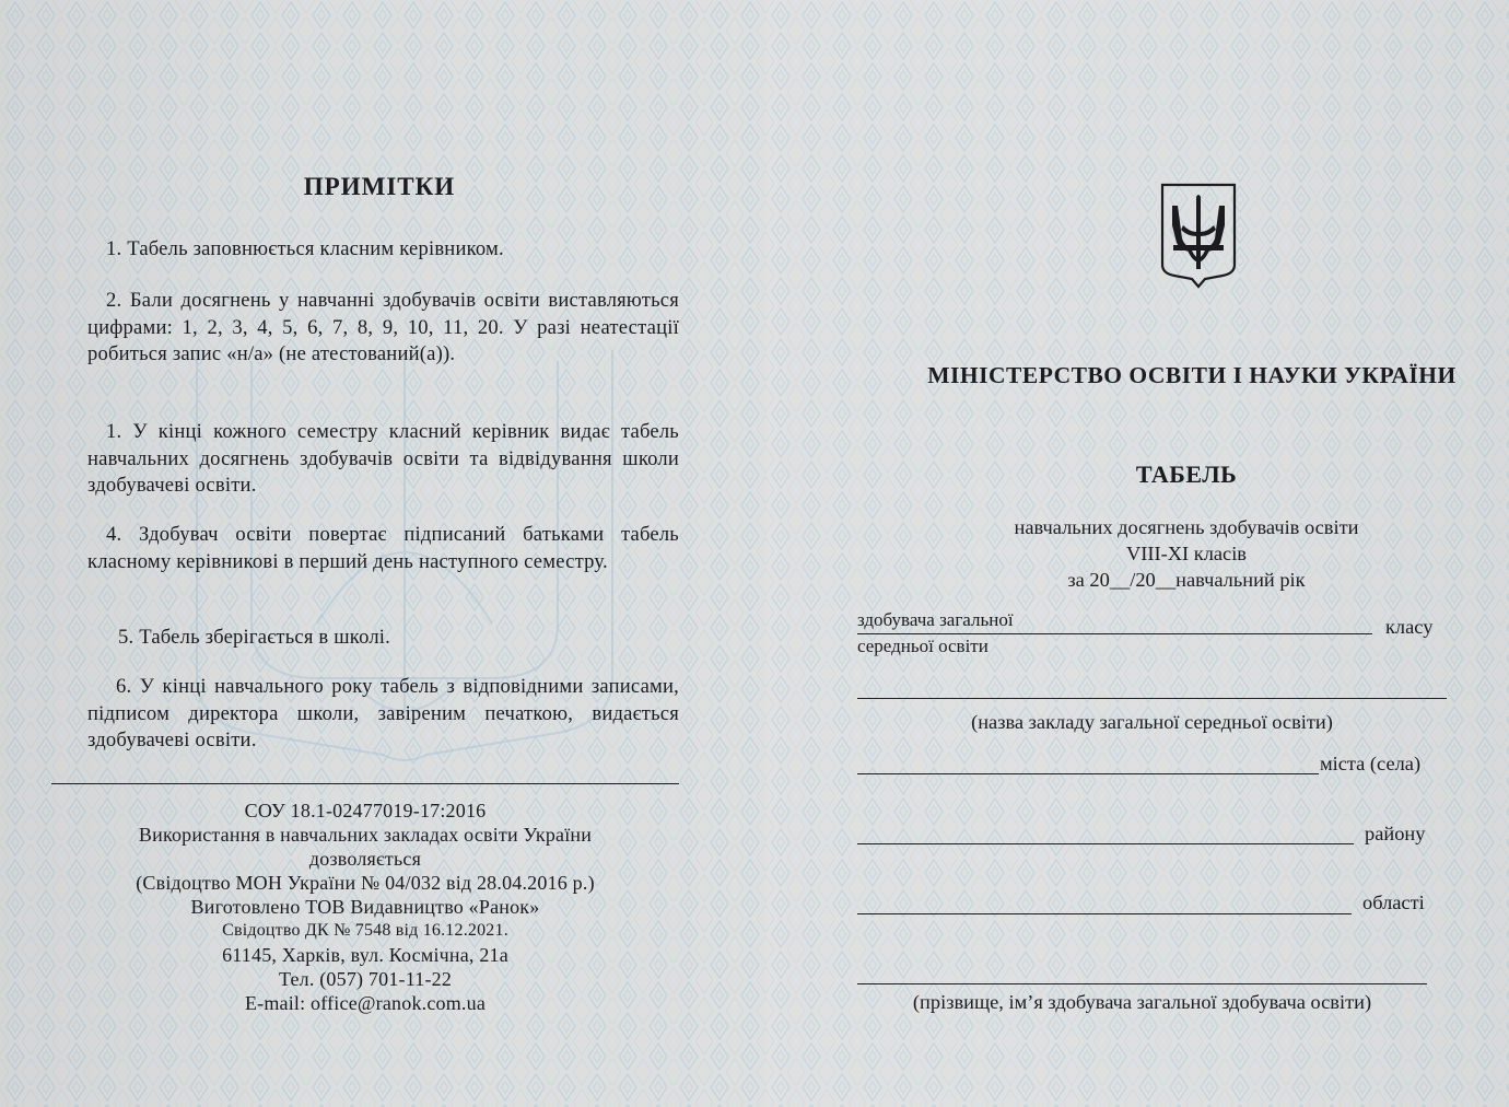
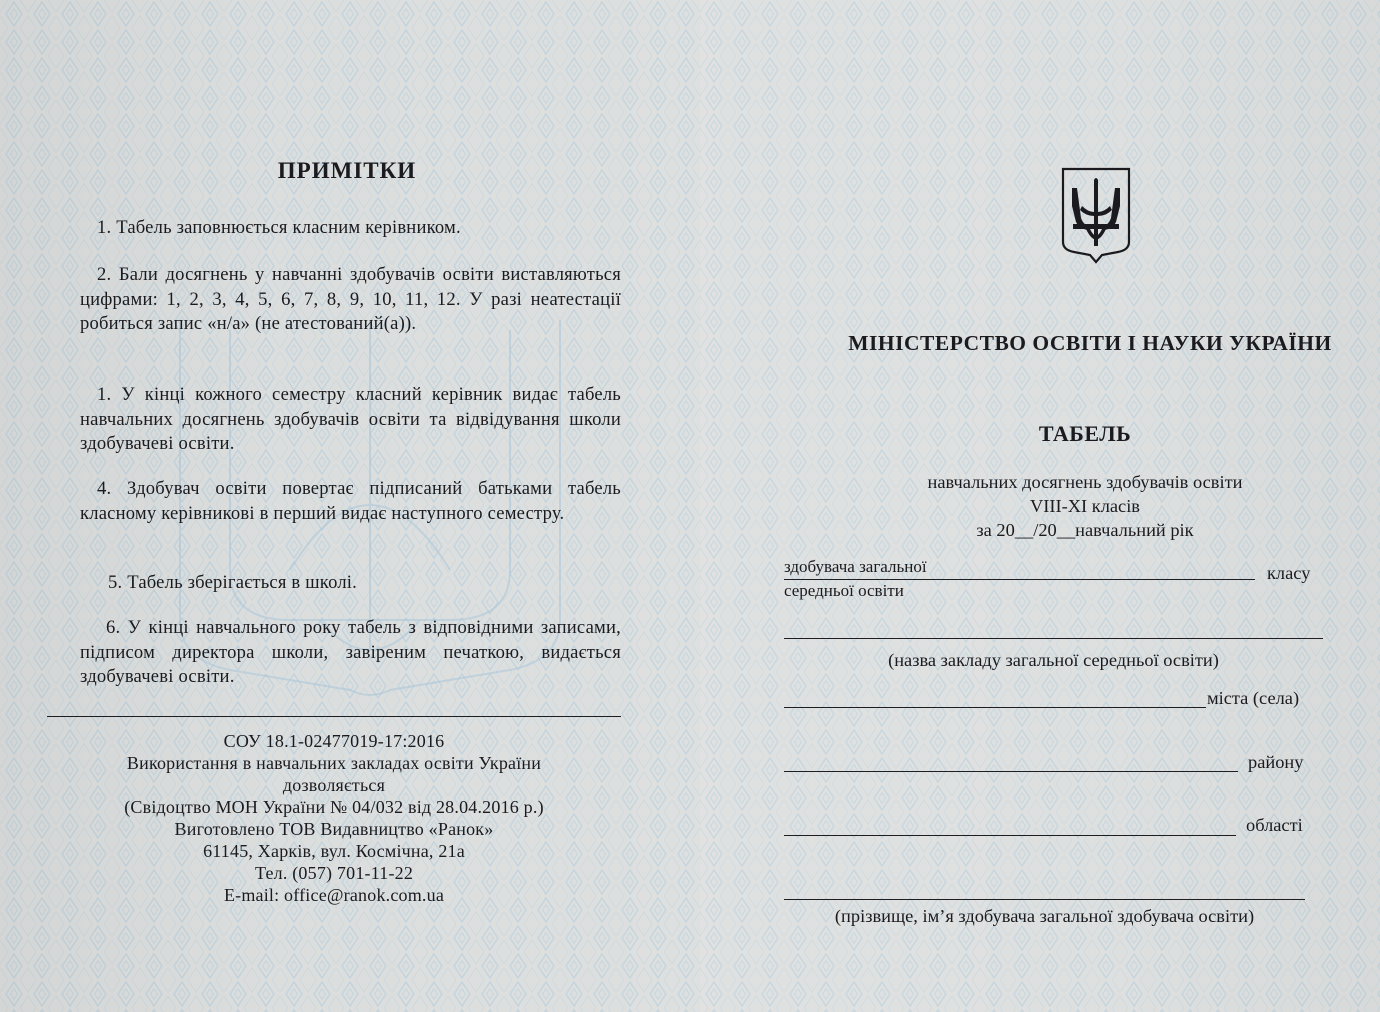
  ПРИМІТКИ
  1. Табель заповнюється класним керівником.
- 2. Бали досягнень у навчанні здобувачів освіти виставляються цифрами: 1, 2, 3, 4, 5, 6, 7, 8, 9, 10, 11, 20. У разі неатестації робиться запис «н/а» (не атестований(а)).
+ 2. Бали досягнень у навчанні здобувачів освіти виставляються цифрами: 1, 2, 3, 4, 5, 6, 7, 8, 9, 10, 11, 12. У разі неатестації робиться запис «н/а» (не атестований(а)).
  1. У кінці кожного семестру класний керівник видає табель навчальних досягнень здобувачів освіти та відвідування школи здобувачеві освіти.
- 4. Здобувач освіти повертає підписаний батьками табель класному керівникові в перший день наступного семестру.
+ 4. Здобувач освіти повертає підписаний батьками табель класному керівникові в перший видає наступного семестру.
  5. Табель зберігається в школі.
  6. У кінці навчального року табель з відповідними записами, підписом директора школи, завіреним печаткою, видається здобувачеві освіти.
  СОУ 18.1-02477019-17:2016
  Використання в навчальних закладах освіти України
  дозволяється
  (Свідоцтво МОН України № 04/032 від 28.04.2016 р.)
  Виготовлено ТОВ Видавництво «Ранок»
- Свідоцтво ДК № 7548 від 16.12.2021.
  61145, Харків, вул. Космічна, 21а
  Тел. (057) 701-11-22
  E-mail: office@ranok.com.ua
  МІНІСТЕРСТВО ОСВІТИ І НАУКИ УКРАЇНИ
  ТАБЕЛЬ
  навчальних досягнень здобувачів освіти
  VIII-XI класів
  за 20__/20__навчальний рік
  здобувача загальної
  середньої освіти
  класу
  (назва закладу загальної середньої освіти)
  міста (села)
  району
  області
  (прізвище, ім’я здобувача загальної здобувача освіти)
